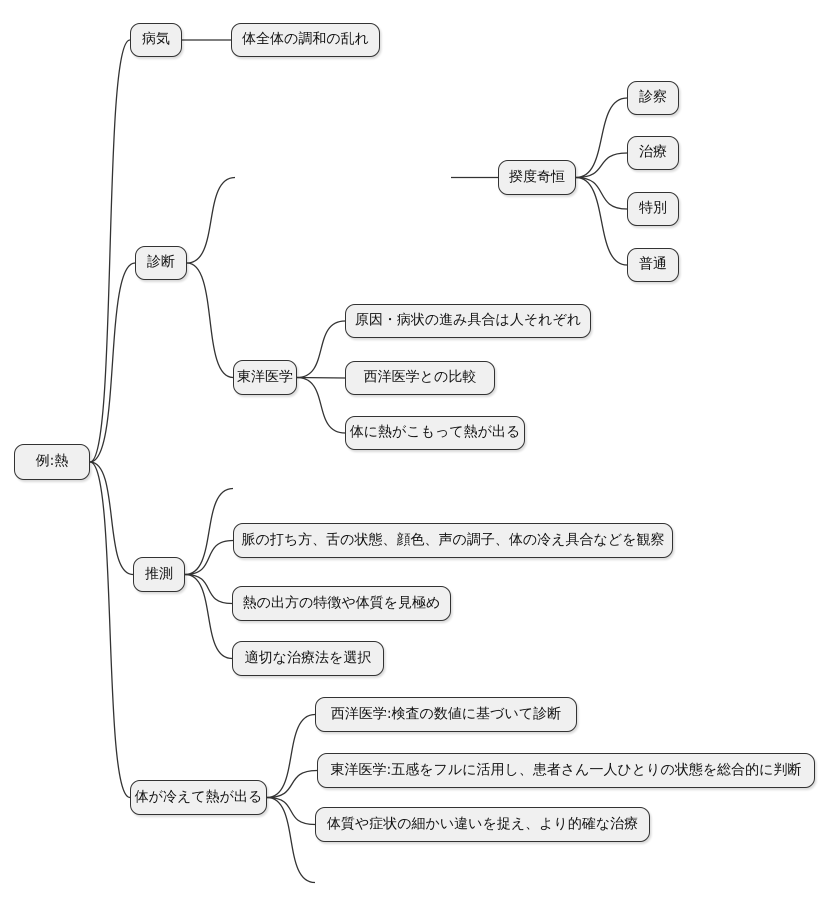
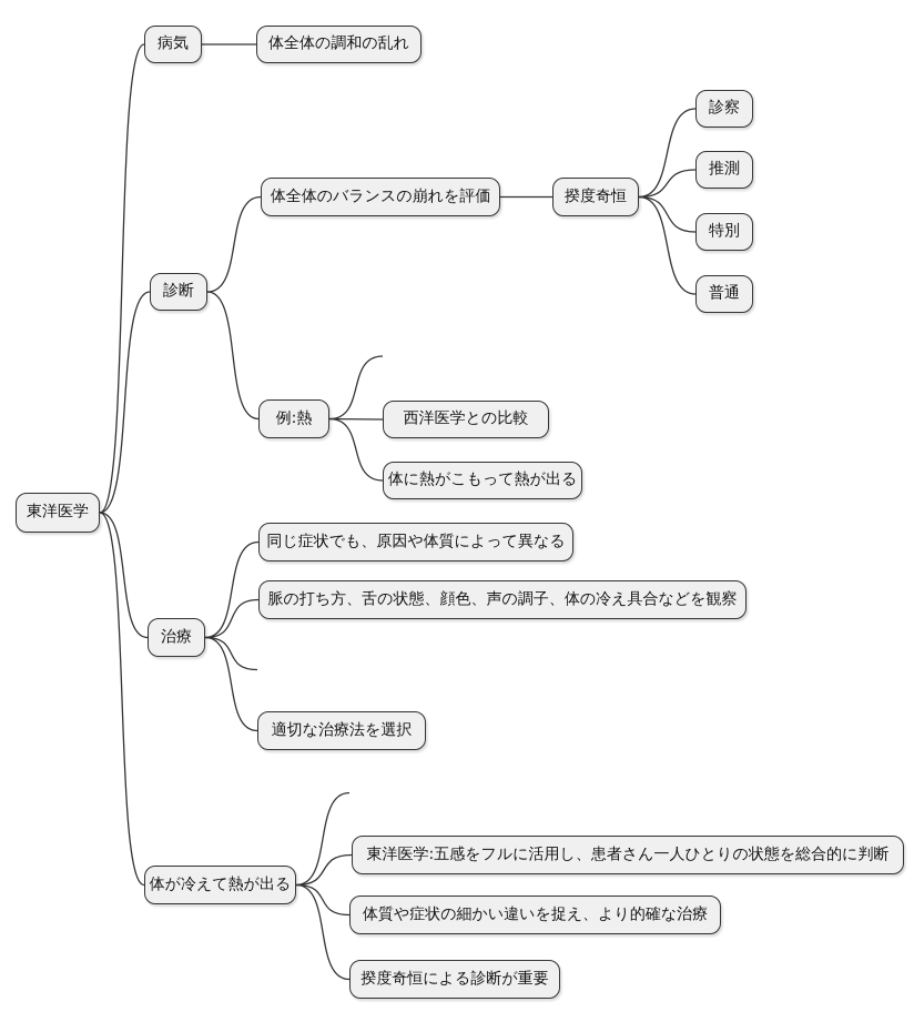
- 例:熱
+ 東洋医学
  病気
  体全体の調和の乱れ
  診断
+ 体全体のバランスの崩れを評価
  揆度奇恒
  診察
- 治療
+ 推測
  特別
  普通
- 東洋医学
+ 例:熱
- 原因・病状の進み具合は人それぞれ
  西洋医学との比較
  体に熱がこもって熱が出る
- 推測
+ 治療
+ 同じ症状でも、原因や体質によって異なる
  脈の打ち方、舌の状態、顔色、声の調子、体の冷え具合などを観察
- 熱の出方の特徴や体質を見極め
  適切な治療法を選択
  体が冷えて熱が出る
- 西洋医学:検査の数値に基づいて診断
  東洋医学:五感をフルに活用し、患者さん一人ひとりの状態を総合的に判断
  体質や症状の細かい違いを捉え、より的確な治療
+ 揆度奇恒による診断が重要
